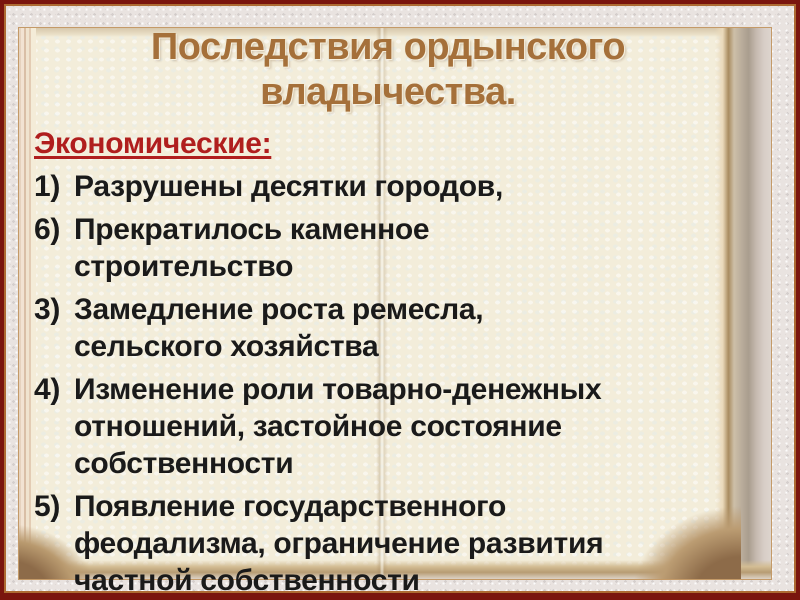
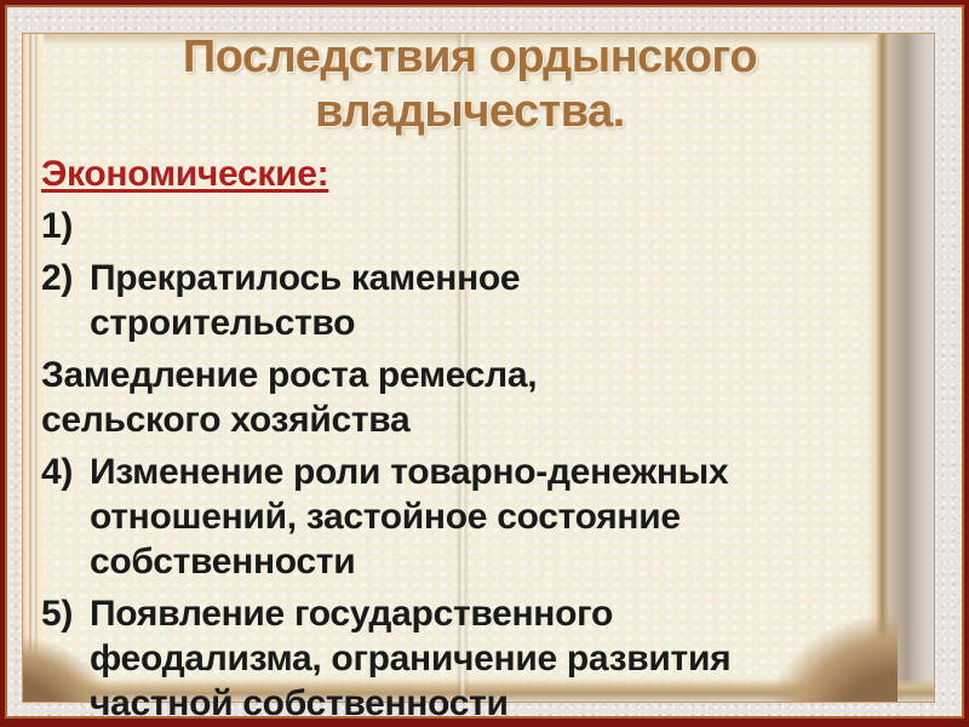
  Последствия ордынского
  владычества.
  Экономические:
  1)
- Разрушены десятки городов,
- 6)
+ 2)
  Прекратилось каменное
  строительство
- 3)
  Замедление роста ремесла,
  сельского хозяйства
  4)
  Изменение роли товарно-денежных
  отношений, застойное состояние
  собственности
  5)
  Появление государственного
  феодализма, ограничение развития
  частной собственности
